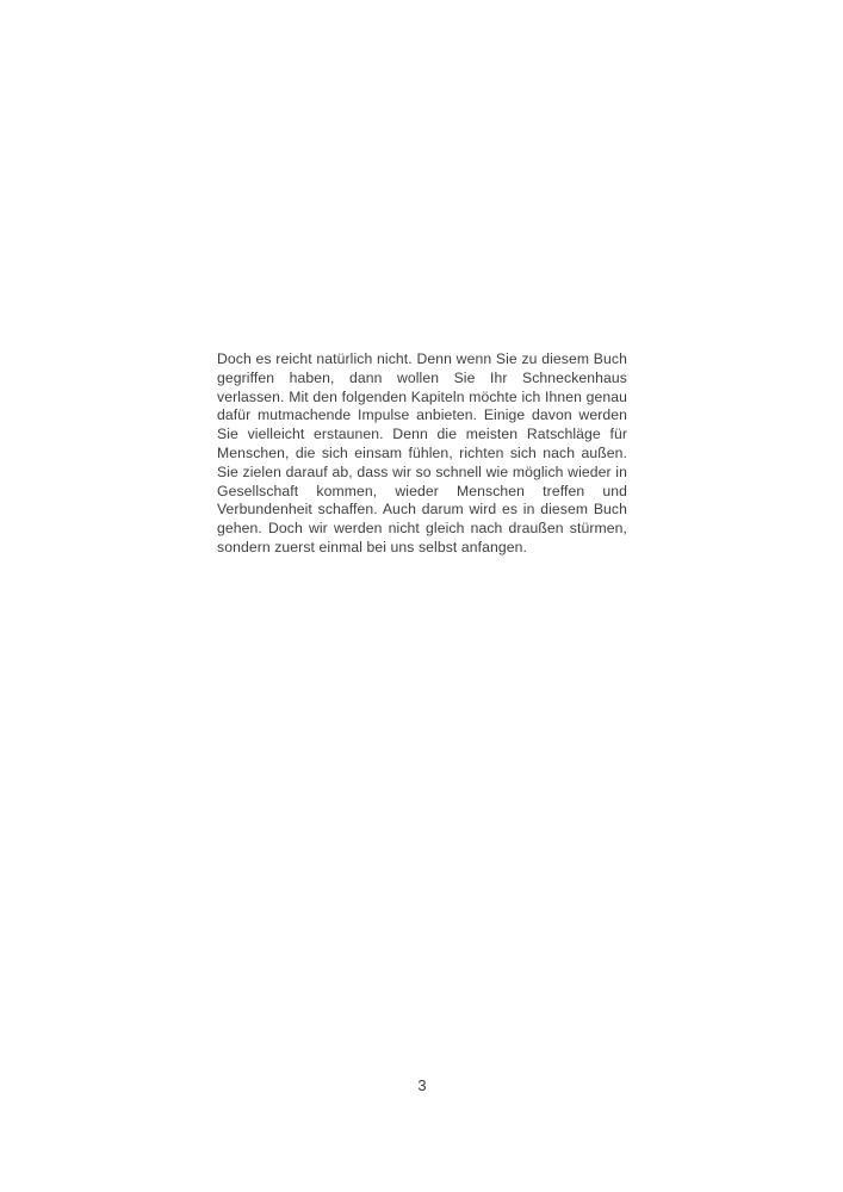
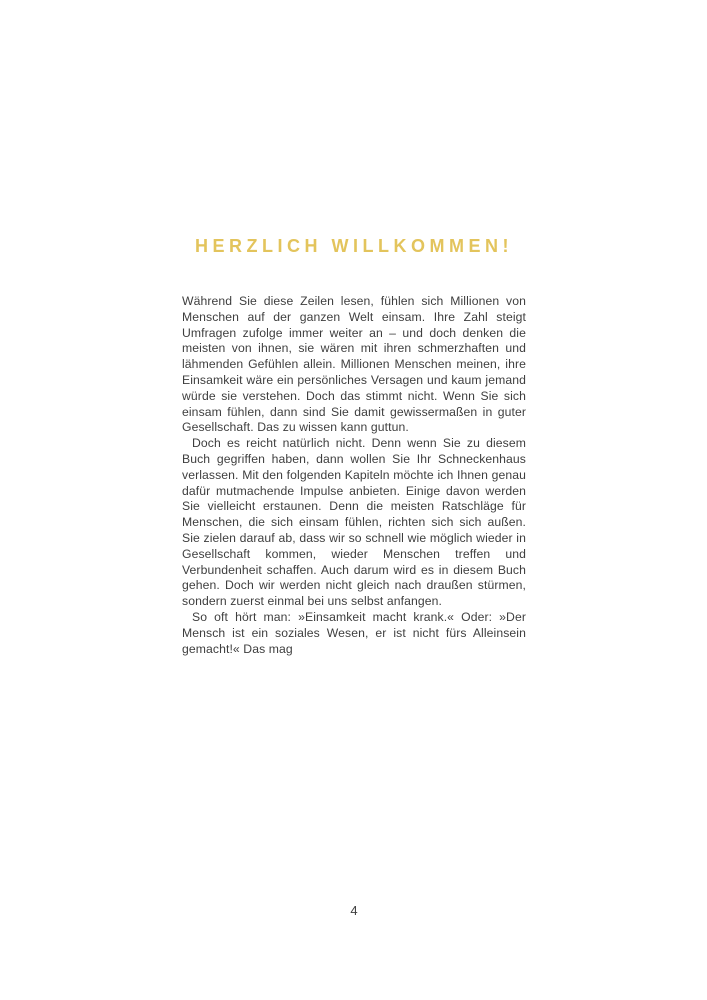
+ HERZLICH WILLKOMMEN!
+ Während Sie diese Zeilen lesen, fühlen sich Millionen von Menschen auf der ganzen Welt einsam. Ihre Zahl steigt Umfragen zufolge immer weiter an – und doch denken die meisten von ihnen, sie wären mit ihren schmerzhaften und lähmenden Gefühlen allein. Millionen Menschen meinen, ihre Einsamkeit wäre ein persönliches Versagen und kaum jemand würde sie verstehen. Doch das stimmt nicht. Wenn Sie sich einsam fühlen, dann sind Sie damit gewissermaßen in guter Gesellschaft. Das zu wissen kann guttun.
- Doch es reicht natürlich nicht. Denn wenn Sie zu diesem Buch gegriffen haben, dann wollen Sie Ihr Schneckenhaus verlassen. Mit den folgenden Kapiteln möchte ich Ihnen genau dafür mutmachende Impulse anbieten. Einige davon werden Sie vielleicht erstaunen. Denn die meisten Ratschläge für Menschen, die sich einsam fühlen, richten sich nach außen. Sie zielen darauf ab, dass wir so schnell wie möglich wieder in Gesellschaft kommen, wieder Menschen treffen und Verbundenheit schaffen. Auch darum wird es in diesem Buch gehen. Doch wir werden nicht gleich nach draußen stürmen, sondern zuerst einmal bei uns selbst anfangen.
+ Doch es reicht natürlich nicht. Denn wenn Sie zu diesem Buch gegriffen haben, dann wollen Sie Ihr Schneckenhaus verlassen. Mit den folgenden Kapiteln möchte ich Ihnen genau dafür mutmachende Impulse anbieten. Einige davon werden Sie vielleicht erstaunen. Denn die meisten Ratschläge für Menschen, die sich einsam fühlen, richten sich sich außen. Sie zielen darauf ab, dass wir so schnell wie möglich wieder in Gesellschaft kommen, wieder Menschen treffen und Verbundenheit schaffen. Auch darum wird es in diesem Buch gehen. Doch wir werden nicht gleich nach draußen stürmen, sondern zuerst einmal bei uns selbst anfangen.
+ So oft hört man: »Einsamkeit macht krank.« Oder: »Der Mensch ist ein soziales Wesen, er ist nicht fürs Alleinsein gemacht!« Das mag
- 3
+ 4
